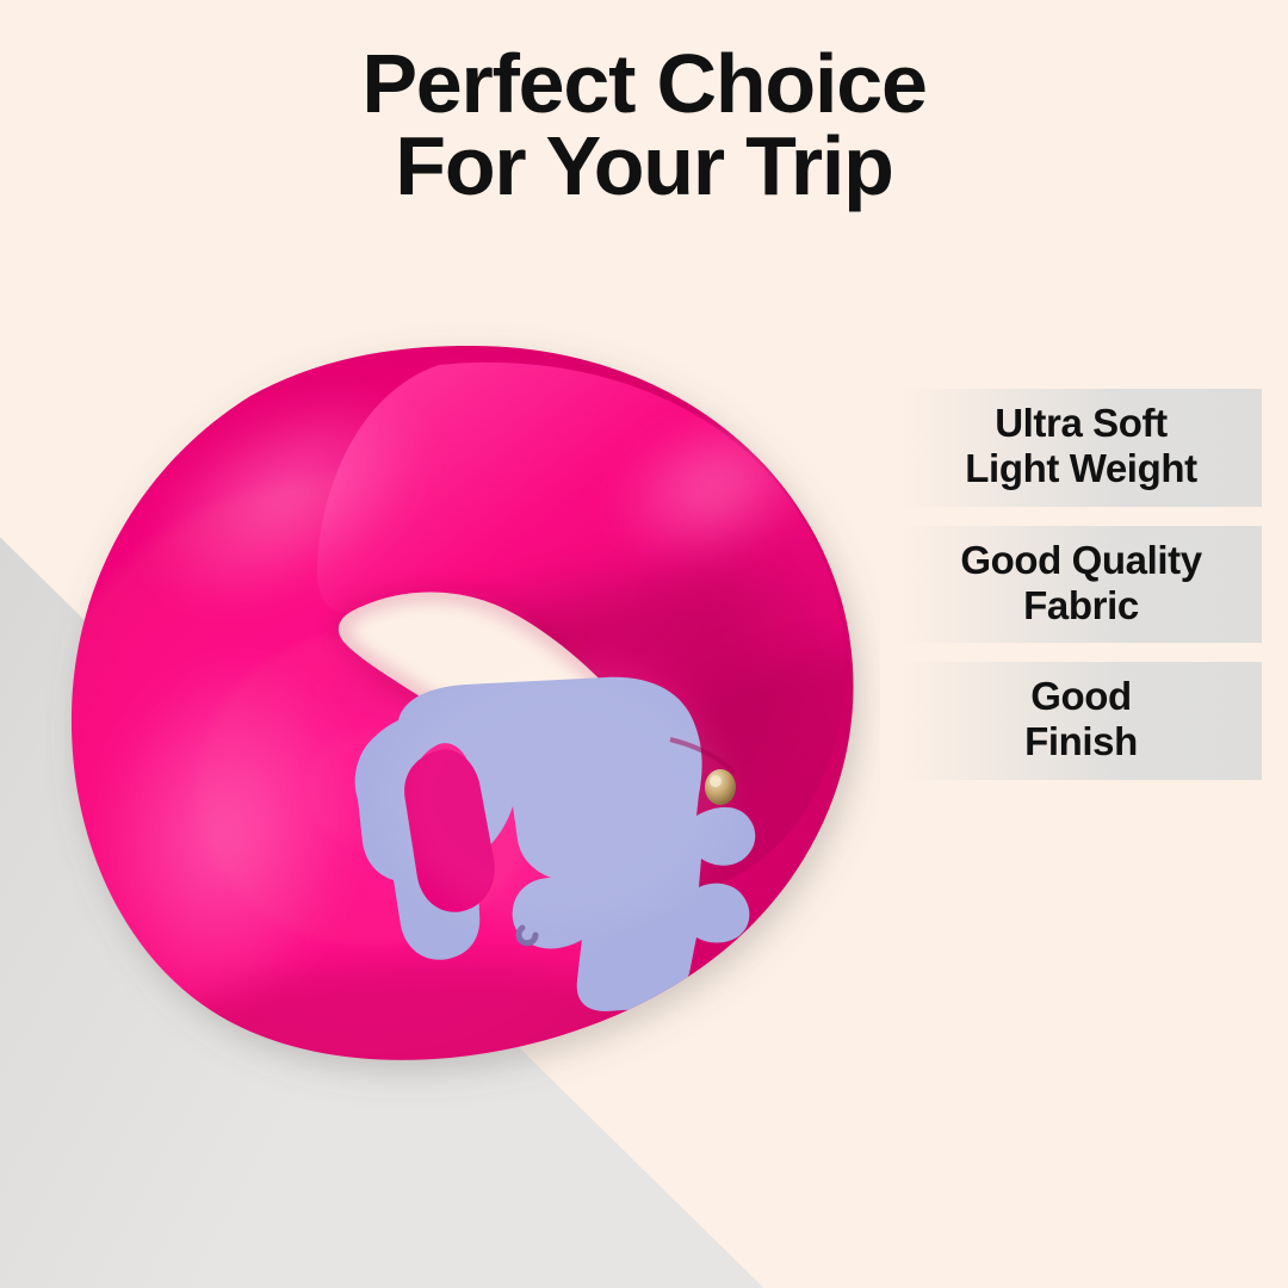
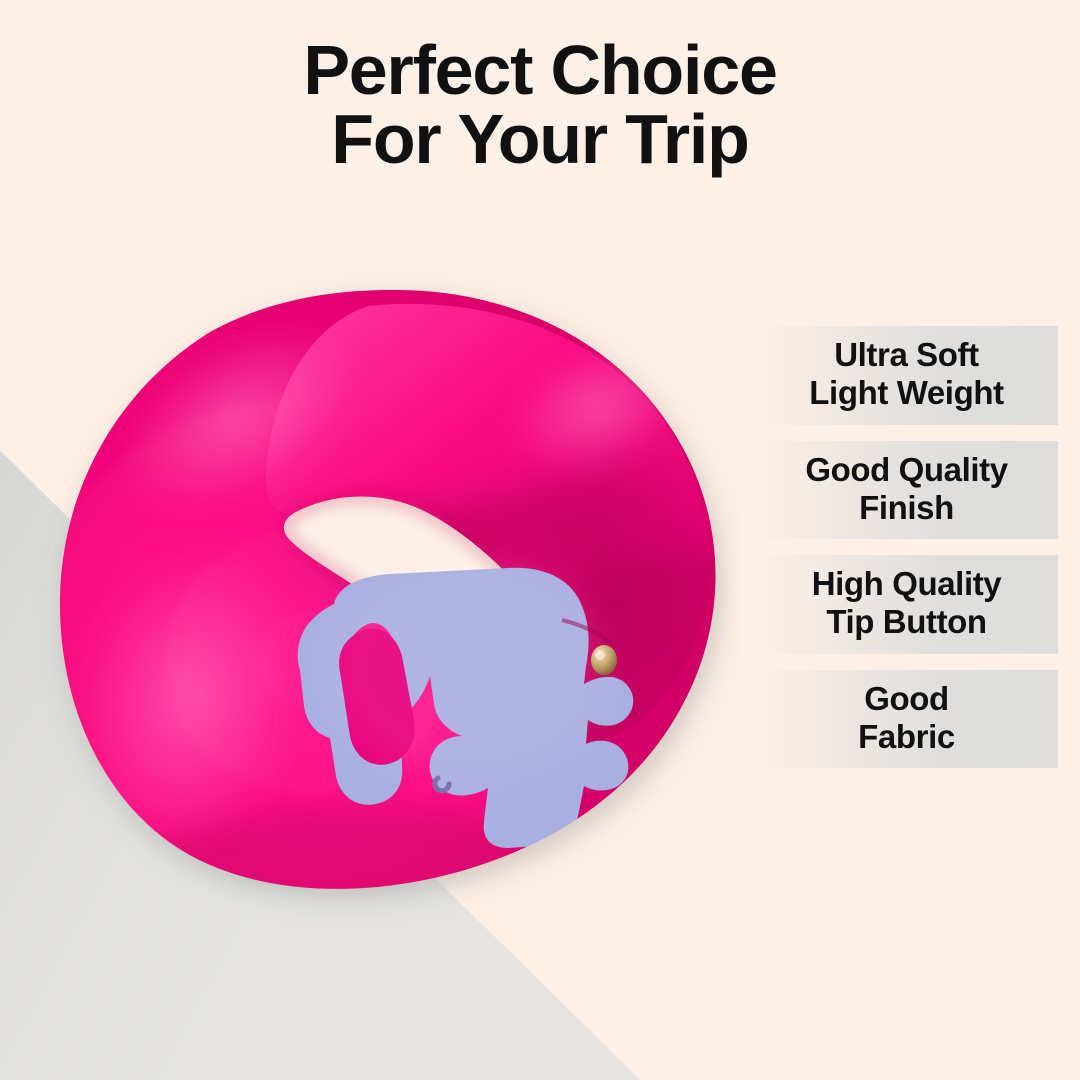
  Perfect Choice
  For Your Trip
  Ultra Soft
  Light Weight
  Good Quality
- Fabric
+ Finish
+ High Quality
+ Tip Button
  Good
- Finish
+ Fabric
